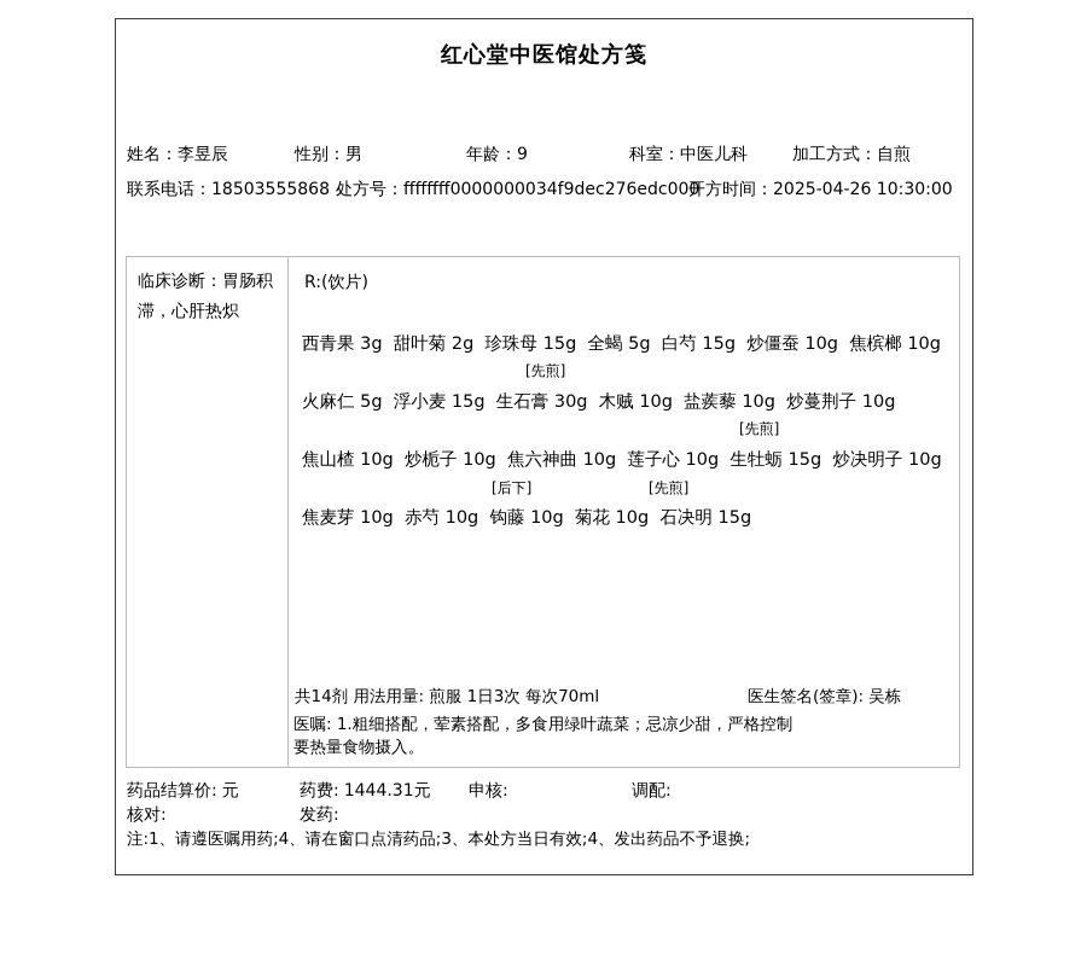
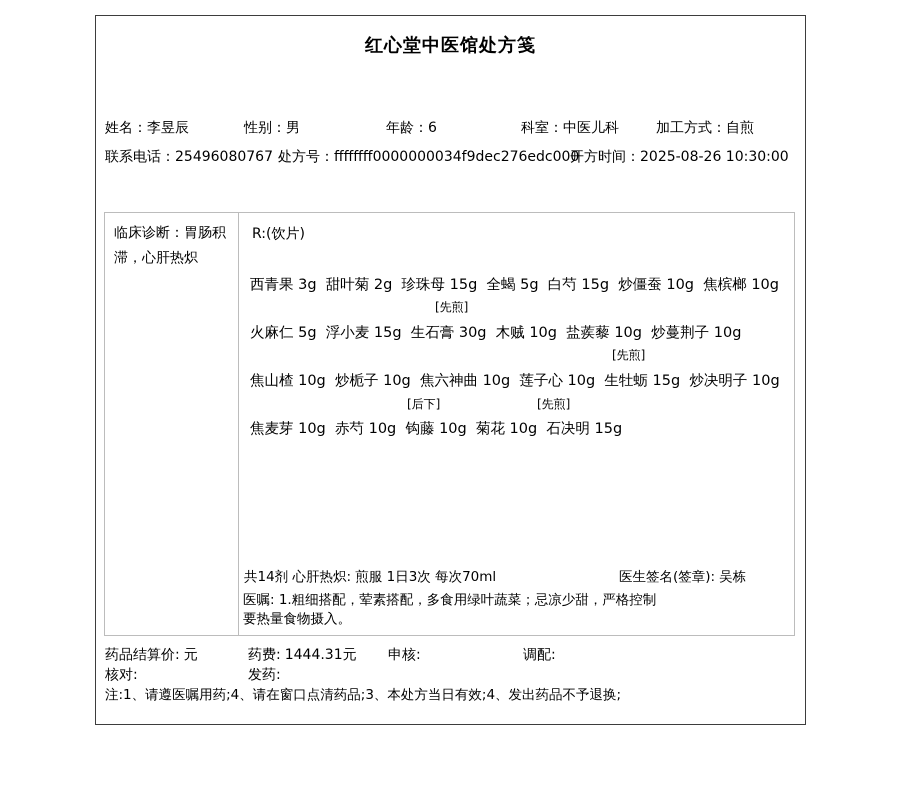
  红心堂中医馆处方笺
  姓名：李昱辰
  性别：男
- 年龄：9
+ 年龄：6
  科室：中医儿科
  加工方式：自煎
- 联系电话：18503555868
+ 联系电话：25496080767
  处方号：ffffffff0000000034f9dec276edc000
- 开方时间：2025-04-26 10:30:00
+ 开方时间：2025-08-26 10:30:00
  临床诊断：胃肠积滞，心肝热炽
  R:(饮片)
  西青果 3g 甜叶菊 2g 珍珠母 15g 全蝎 5g 白芍 15g 炒僵蚕 10g 焦槟榔 10g
  [先煎]
  火麻仁 5g 浮小麦 15g 生石膏 30g 木贼 10g 盐蒺藜 10g 炒蔓荆子 10g
  [先煎]
  焦山楂 10g 炒栀子 10g 焦六神曲 10g 莲子心 10g 生牡蛎 15g 炒决明子 10g
  [后下]
  [先煎]
  焦麦芽 10g 赤芍 10g 钩藤 10g 菊花 10g 石决明 15g
- 共14剂 用法用量: 煎服 1日3次 每次70ml
+ 共14剂 心肝热炽: 煎服 1日3次 每次70ml
  医生签名(签章): 吴栋
  医嘱: 1.粗细搭配，荤素搭配，多食用绿叶蔬菜；忌凉少甜，严格控制要热量食物摄入。
  药品结算价: 元
  药费: 1444.31元
  申核:
  调配:
  核对:
  发药:
  注:1、请遵医嘱用药;4、请在窗口点清药品;3、本处方当日有效;4、发出药品不予退换;
